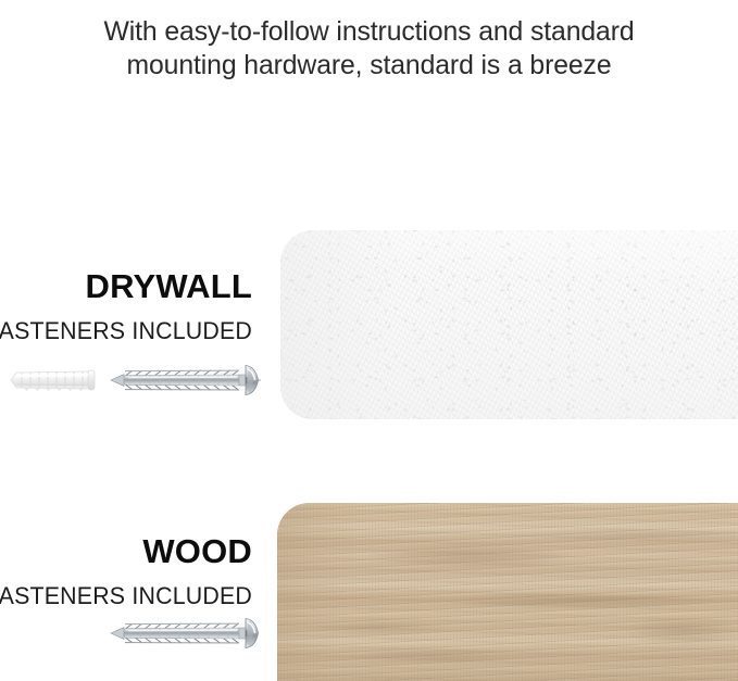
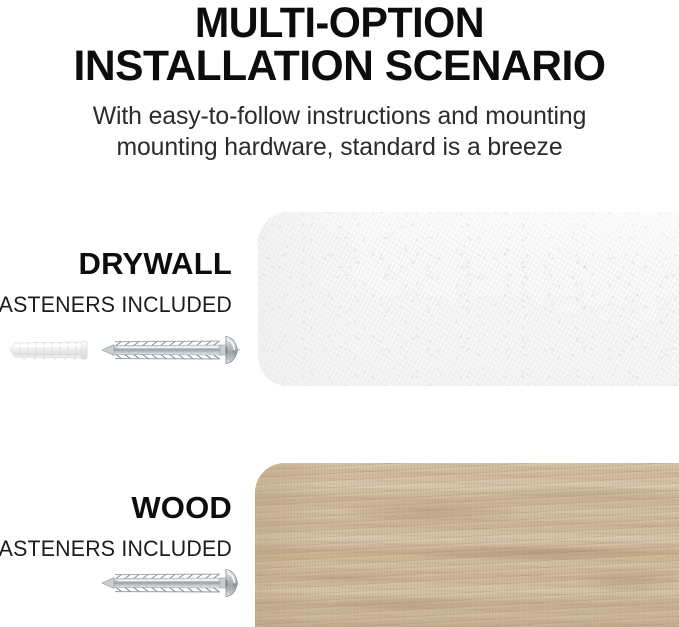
+ MULTI-OPTION
+ INSTALLATION SCENARIO
- With easy-to-follow instructions and standard
+ With easy-to-follow instructions and mounting
  mounting hardware, standard is a breeze
  DRYWALL
  ASTENERS INCLUDED
  WOOD
  ASTENERS INCLUDED
